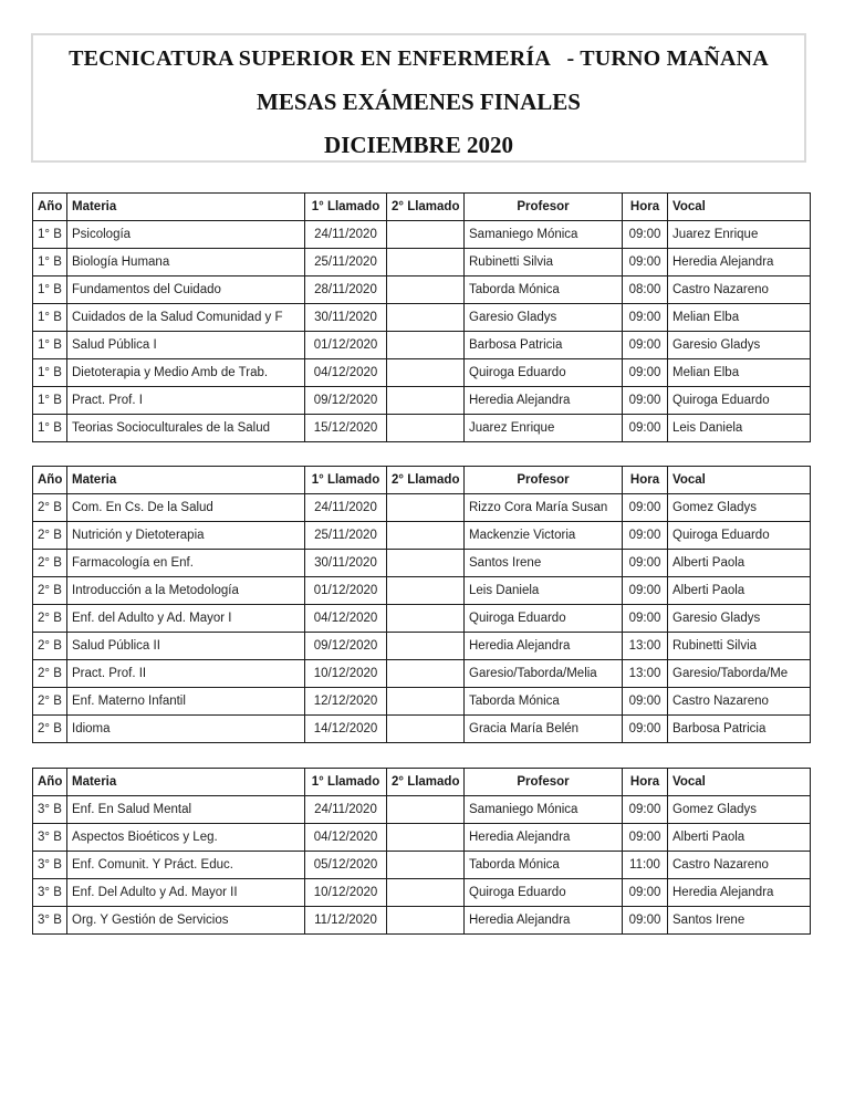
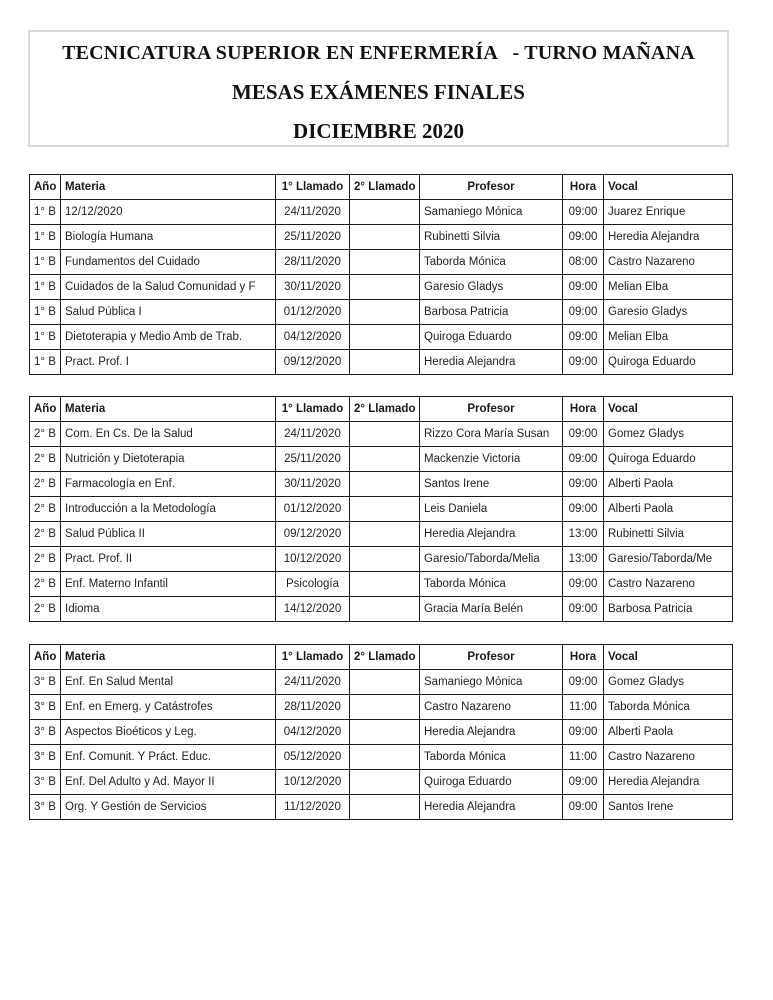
  TECNICATURA SUPERIOR EN ENFERMERÍA - TURNO MAÑANA
  MESAS EXÁMENES FINALES
  DICIEMBRE 2020
  Año	Materia	1° Llamado	2° Llamado	Profesor	Hora	Vocal
- 1° B	Psicología	24/11/2020		Samaniego Mónica	09:00	Juarez Enrique
+ 1° B	12/12/2020	24/11/2020		Samaniego Mónica	09:00	Juarez Enrique
  1° B	Biología Humana	25/11/2020		Rubinetti Silvia	09:00	Heredia Alejandra
  1° B	Fundamentos del Cuidado	28/11/2020		Taborda Mónica	08:00	Castro Nazareno
  1° B	Cuidados de la Salud Comunidad y F	30/11/2020		Garesio Gladys	09:00	Melian Elba
  1° B	Salud Pública I	01/12/2020		Barbosa Patricia	09:00	Garesio Gladys
  1° B	Dietoterapia y Medio Amb de Trab.	04/12/2020		Quiroga Eduardo	09:00	Melian Elba
  1° B	Pract. Prof. I	09/12/2020		Heredia Alejandra	09:00	Quiroga Eduardo
- 1° B	Teorias Socioculturales de la Salud	15/12/2020		Juarez Enrique	09:00	Leis Daniela
  Año	Materia	1° Llamado	2° Llamado	Profesor	Hora	Vocal
  2° B	Com. En Cs. De la Salud	24/11/2020		Rizzo Cora María Susan	09:00	Gomez Gladys
  2° B	Nutrición y Dietoterapia	25/11/2020		Mackenzie Victoria	09:00	Quiroga Eduardo
  2° B	Farmacología en Enf.	30/11/2020		Santos Irene	09:00	Alberti Paola
  2° B	Introducción a la Metodología	01/12/2020		Leis Daniela	09:00	Alberti Paola
- 2° B	Enf. del Adulto y Ad. Mayor I	04/12/2020		Quiroga Eduardo	09:00	Garesio Gladys
  2° B	Salud Pública II	09/12/2020		Heredia Alejandra	13:00	Rubinetti Silvia
  2° B	Pract. Prof. II	10/12/2020		Garesio/Taborda/Melia	13:00	Garesio/Taborda/Me
- 2° B	Enf. Materno Infantil	12/12/2020		Taborda Mónica	09:00	Castro Nazareno
+ 2° B	Enf. Materno Infantil	Psicología		Taborda Mónica	09:00	Castro Nazareno
  2° B	Idioma	14/12/2020		Gracia María Belén	09:00	Barbosa Patricia
  Año	Materia	1° Llamado	2° Llamado	Profesor	Hora	Vocal
  3° B	Enf. En Salud Mental	24/11/2020		Samaniego Mónica	09:00	Gomez Gladys
+ 3° B	Enf. en Emerg. y Catástrofes	28/11/2020		Castro Nazareno	11:00	Taborda Mónica
  3° B	Aspectos Bioéticos y Leg.	04/12/2020		Heredia Alejandra	09:00	Alberti Paola
  3° B	Enf. Comunit. Y Práct. Educ.	05/12/2020		Taborda Mónica	11:00	Castro Nazareno
  3° B	Enf. Del Adulto y Ad. Mayor II	10/12/2020		Quiroga Eduardo	09:00	Heredia Alejandra
  3° B	Org. Y Gestión de Servicios	11/12/2020		Heredia Alejandra	09:00	Santos Irene
